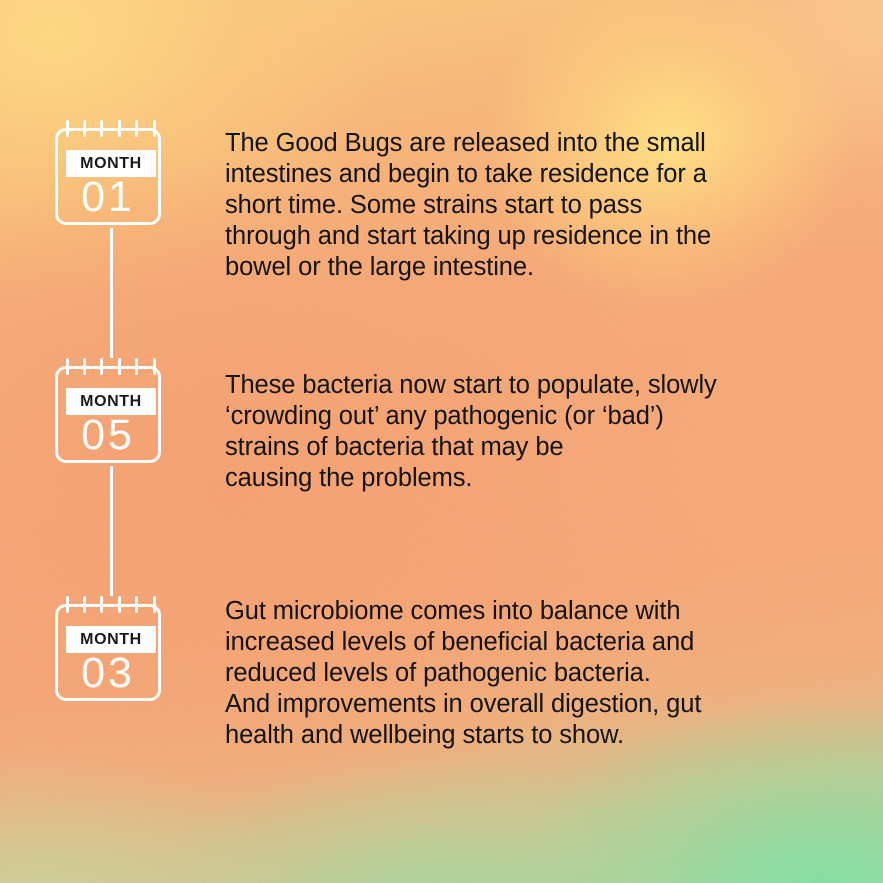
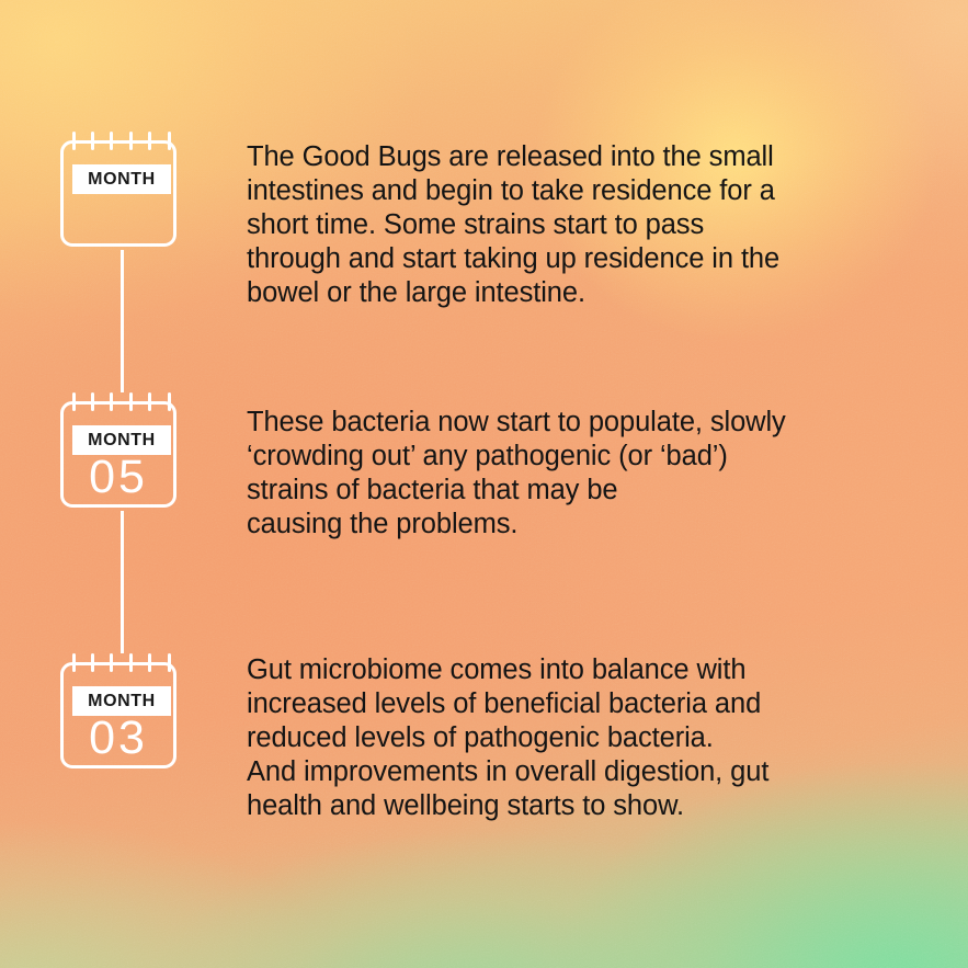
  MONTH
- 01
  The Good Bugs are released into the small
  intestines and begin to take residence for a
  short time. Some strains start to pass
  through and start taking up residence in the
  bowel or the large intestine.
  MONTH
  05
  These bacteria now start to populate, slowly
  ‘crowding out’ any pathogenic (or ‘bad’)
  strains of bacteria that may be
  causing the problems.
  MONTH
  03
  Gut microbiome comes into balance with
  increased levels of beneficial bacteria and
  reduced levels of pathogenic bacteria.
  And improvements in overall digestion, gut
  health and wellbeing starts to show.
